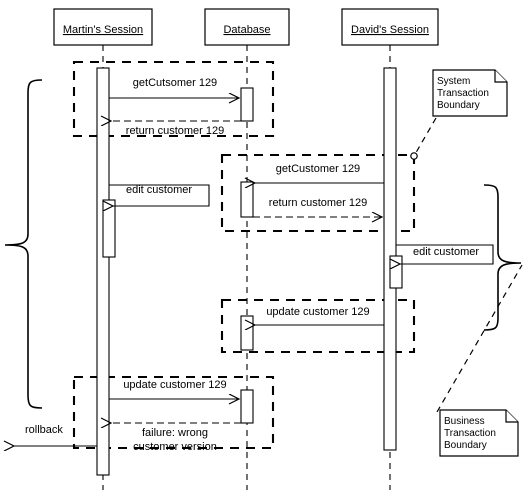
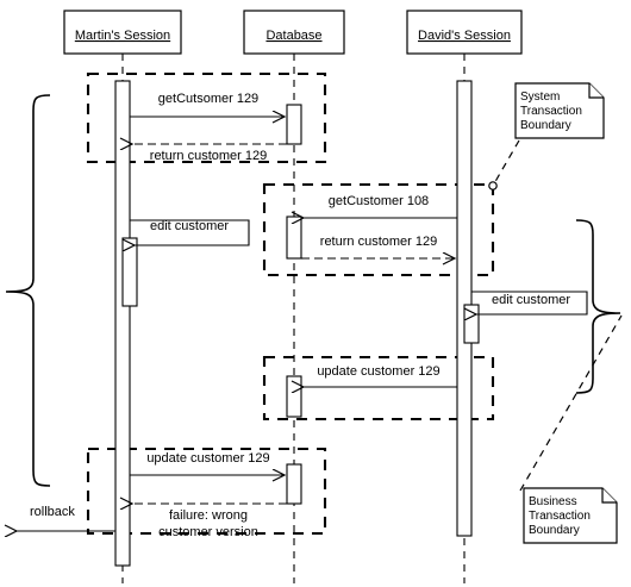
  Martin's Session
  Database
  David's Session
  getCutsomer 129
  return customer 129
  edit customer
- getCustomer 129
+ getCustomer 108
  return customer 129
  edit customer
  update customer 129
  update customer 129
  failure: wrong
  customer version
  rollback
  System
  Transaction
  Boundary
  Business
  Transaction
  Boundary
